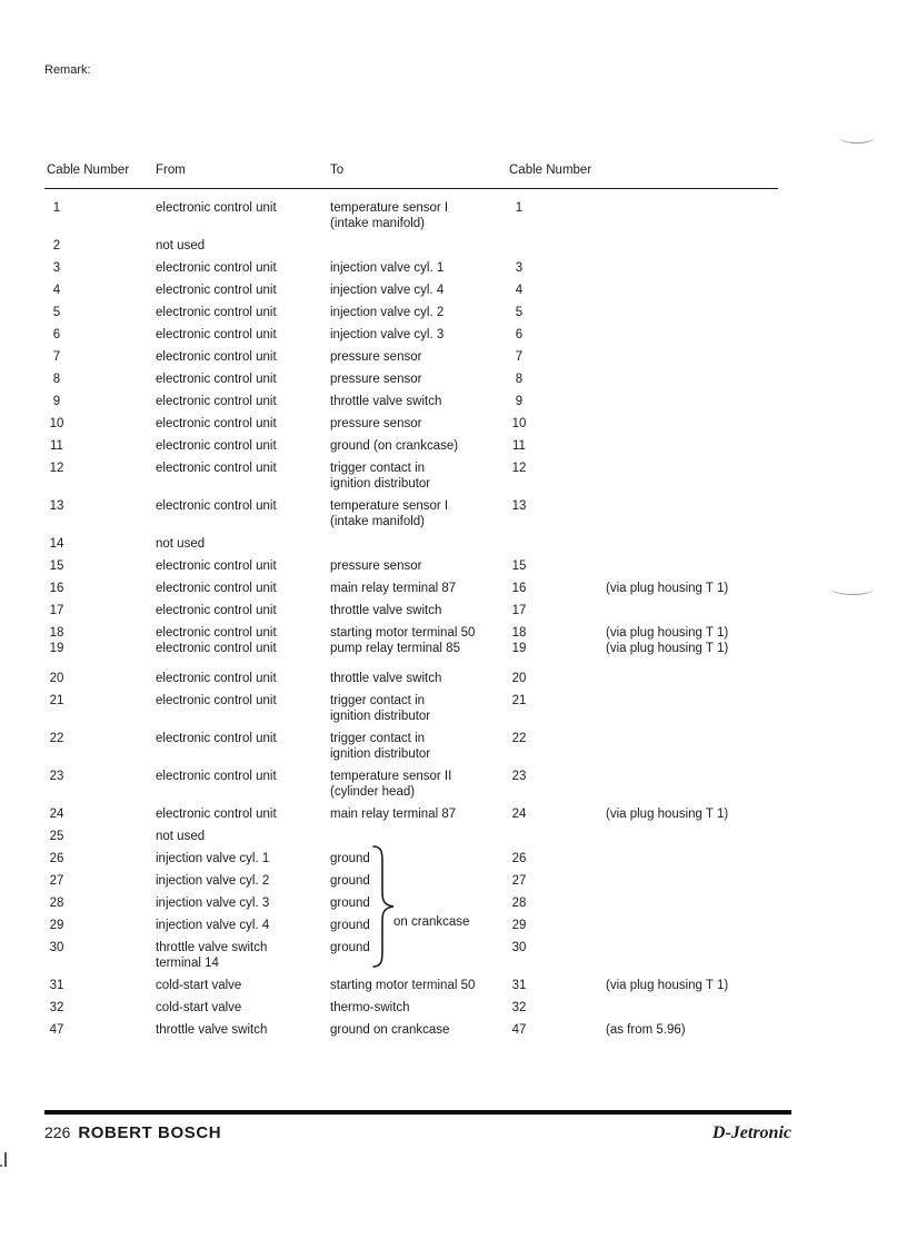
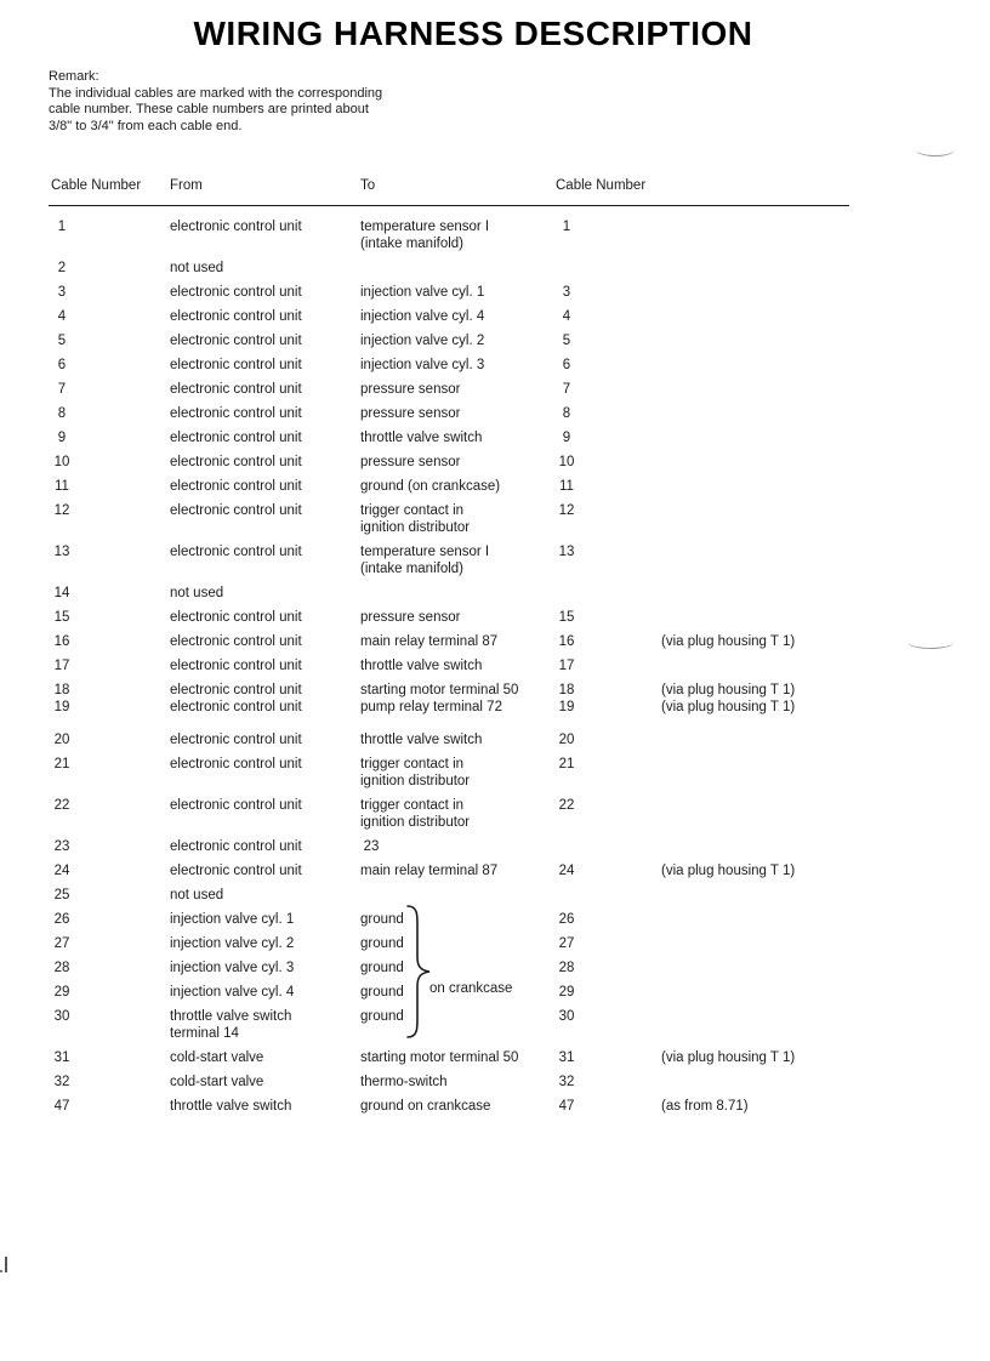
+ WIRING HARNESS DESCRIPTION
  Remark:
+ The individual cables are marked with the corresponding
+ cable number. These cable numbers are printed about
+ 3/8" to 3/4" from each cable end.
  Cable Number
  From
  To
  Cable Number
  1
  electronic control unit
  temperature sensor I
  (intake manifold)
  1
  2
  not used
  3
  electronic control unit
  injection valve cyl. 1
  3
  4
  electronic control unit
  injection valve cyl. 4
  4
  5
  electronic control unit
  injection valve cyl. 2
  5
  6
  electronic control unit
  injection valve cyl. 3
  6
  7
  electronic control unit
  pressure sensor
  7
  8
  electronic control unit
  pressure sensor
  8
  9
  electronic control unit
  throttle valve switch
  9
  10
  electronic control unit
  pressure sensor
  10
  11
  electronic control unit
  ground (on crankcase)
  11
  12
  electronic control unit
  trigger contact in
  ignition distributor
  12
  13
  electronic control unit
  temperature sensor I
  (intake manifold)
  13
  14
  not used
  15
  electronic control unit
  pressure sensor
  15
  16
  electronic control unit
  main relay terminal 87
  16
  (via plug housing T 1)
  17
  electronic control unit
  throttle valve switch
  17
  18
  electronic control unit
  starting motor terminal 50
  18
  (via plug housing T 1)
  19
  electronic control unit
- pump relay terminal 85
+ pump relay terminal 72
  19
  (via plug housing T 1)
  20
  electronic control unit
  throttle valve switch
  20
  21
  electronic control unit
  trigger contact in
  ignition distributor
  21
  22
  electronic control unit
  trigger contact in
  ignition distributor
  22
  23
  electronic control unit
- temperature sensor II
- (cylinder head)
  23
  24
  electronic control unit
  main relay terminal 87
  24
  (via plug housing T 1)
  25
  not used
  on crankcase
  26
  injection valve cyl. 1
  ground
  26
  27
  injection valve cyl. 2
  ground
  27
  28
  injection valve cyl. 3
  ground
  28
  29
  injection valve cyl. 4
  ground
  29
  30
  throttle valve switch
  terminal 14
  ground
  30
  31
  cold-start valve
  starting motor terminal 50
  31
  (via plug housing T 1)
  32
  cold-start valve
  thermo-switch
  32
  47
  throttle valve switch
  ground on crankcase
  47
- (as from 5.96)
+ (as from 8.71)
- 226
- ROBERT BOSCH
- D-Jetronic
